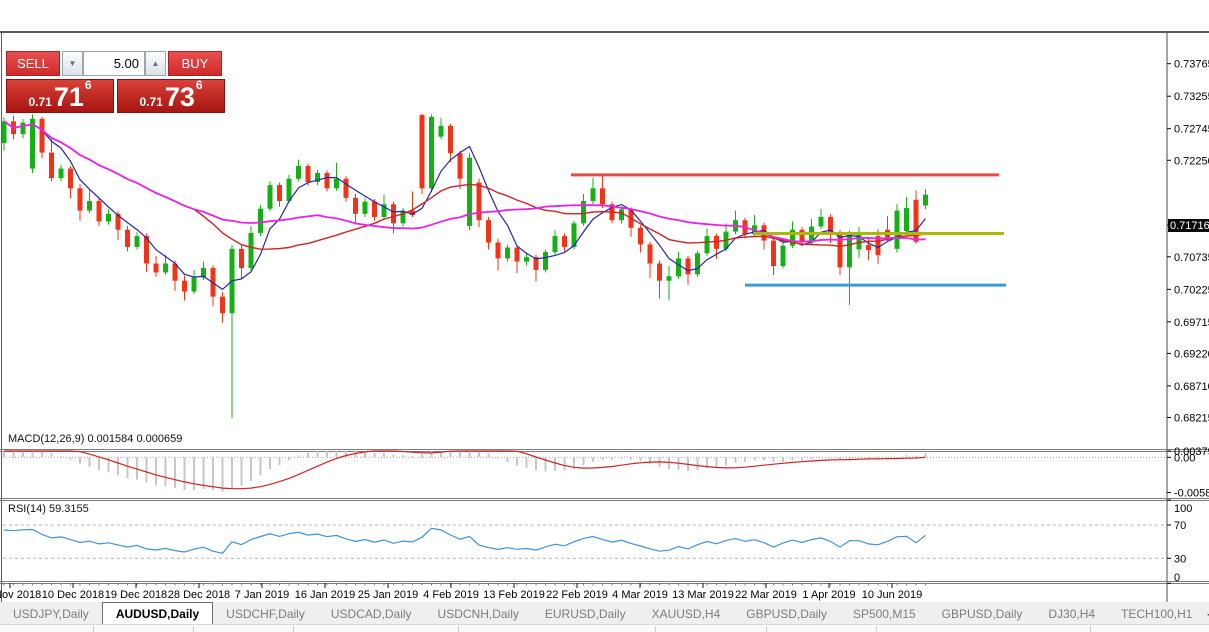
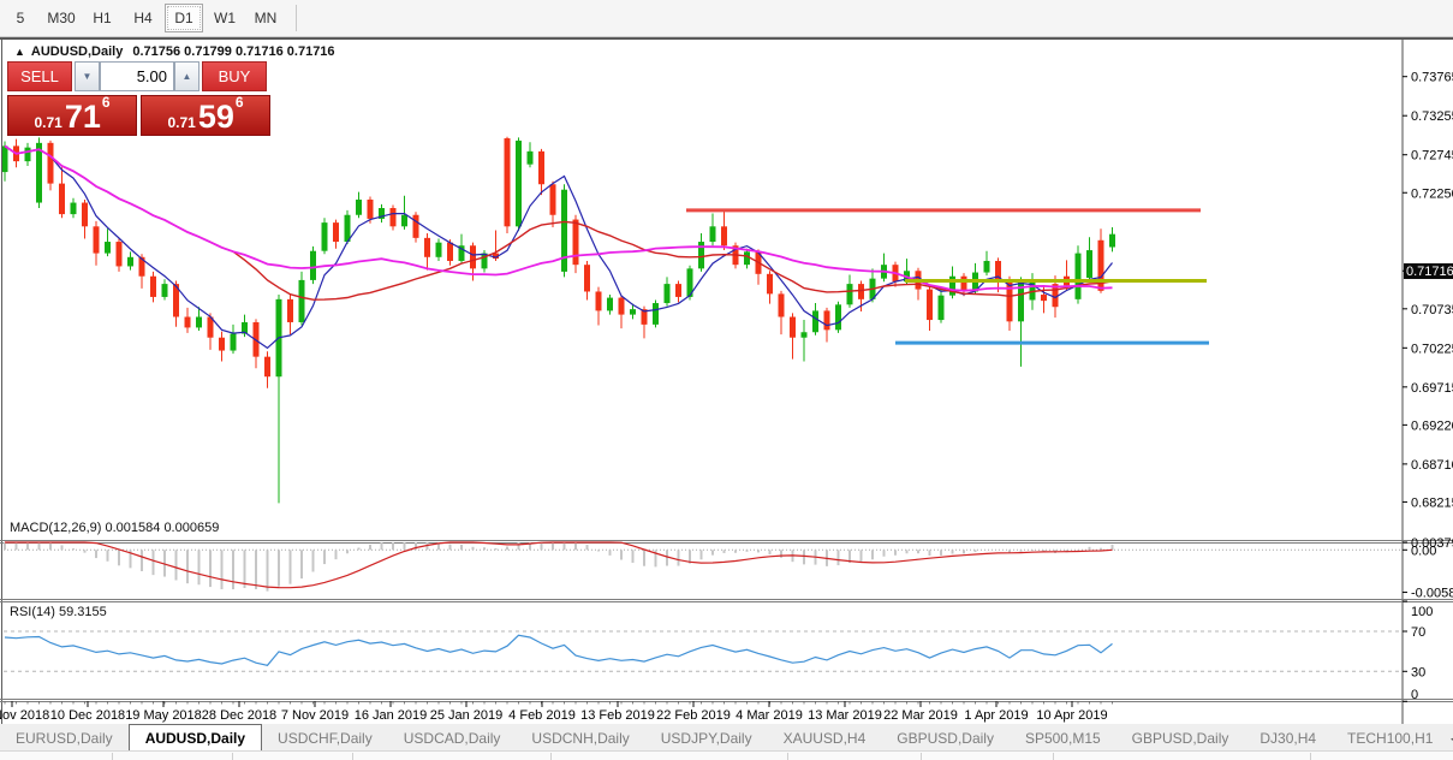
+ 5
+ M30
+ H1
+ H4
+ D1
+ W1
+ MN
  0.7376
  0.7325
  0.7274
  0.7225
  0.7073
  0.7022
  0.6971
  0.6922
  0.6871
  0.6821
  0.0037
  0.00
  -0.0058
  100
  70
  30
  0
  10 Dec 2018
- 19 Dec 2018
+ 19 May 2018
  28 Dec 2018
- 7 Jan 2019
+ 7 Nov 2019
  16 Jan 2019
  25 Jan 2019
  4 Feb 2019
  13 Feb 2019
  22 Feb 2019
  4 Mar 2019
  13 Mar 2019
  22 Mar 2019
  1 Apr 2019
- 10 Jun 2019
+ 10 Apr 2019
+ ▲ AUDUSD,Daily 0.71756 0.71799 0.71716 0.71716
  SELL
  ▼
  5.00
  ▲
  BUY
  0.71
  71
  6
  0.71
- 73
+ 59
  6
  MACD(12,26,9) 0.001584 0.000659
  RSI(14) 59.3155
  0.71716
- USDJPY,Daily
+ EURUSD,Daily
  AUDUSD,Daily
  USDCHF,Daily
  USDCAD,Daily
  USDCNH,Daily
- EURUSD,Daily
+ USDJPY,Daily
  XAUUSD,H4
  GBPUSD,Daily
  SP500,M15
  GBPUSD,Daily
  DJ30,H4
  TECH100,H1
